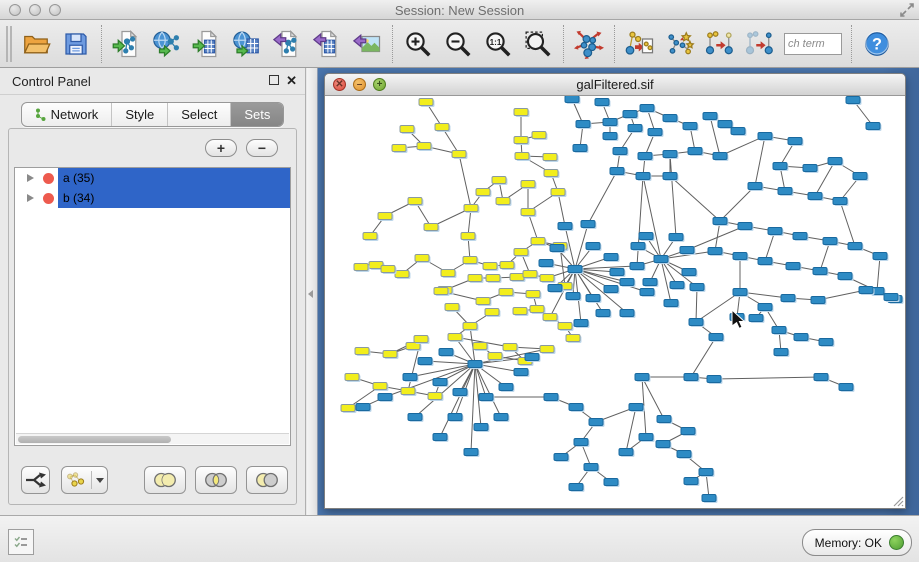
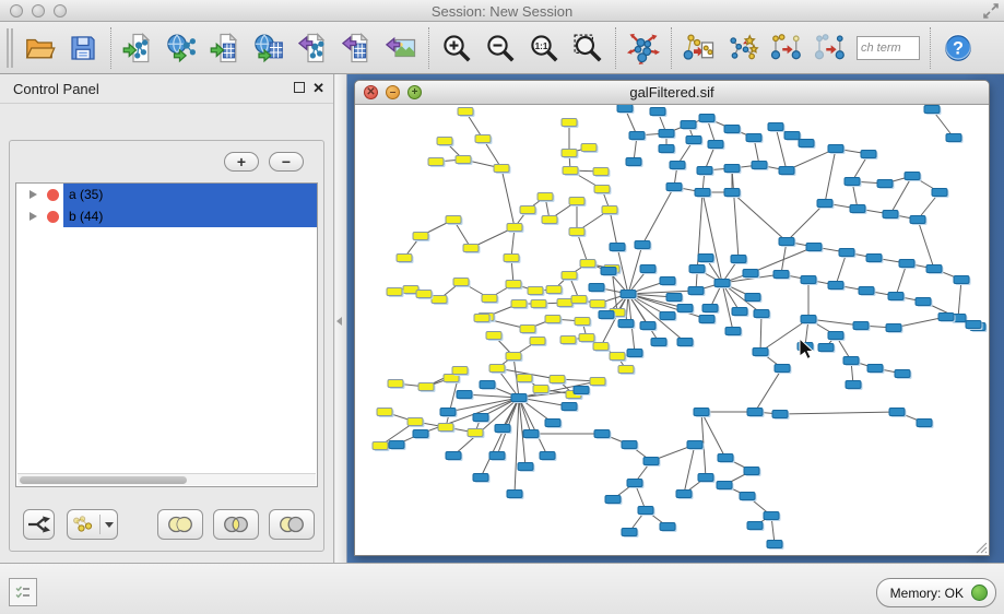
  Session: New Session
  1:1
  ch term
  ?
  Control Panel
  ✕
- Network
- Style
- Select
- Sets
  +
  −
  a (35)
- b (34)
+ b (44)
  ✕
  –
  +
  galFiltered.sif
  Memory: OK
